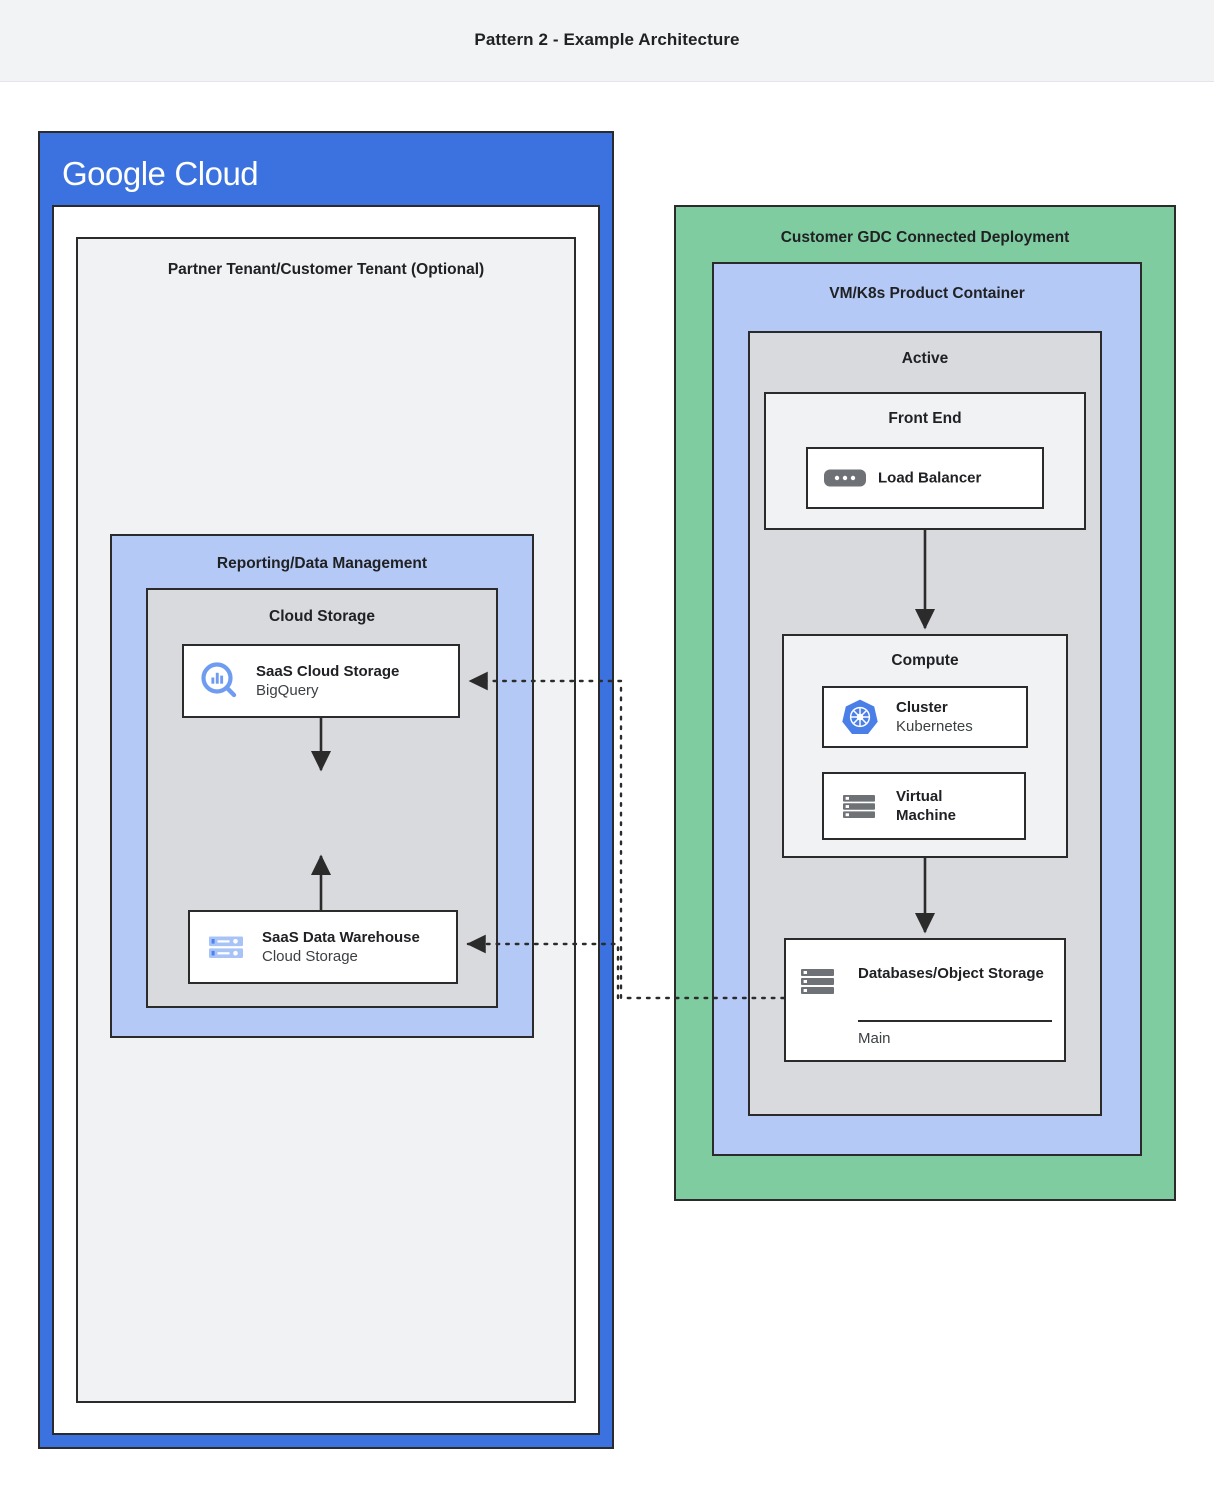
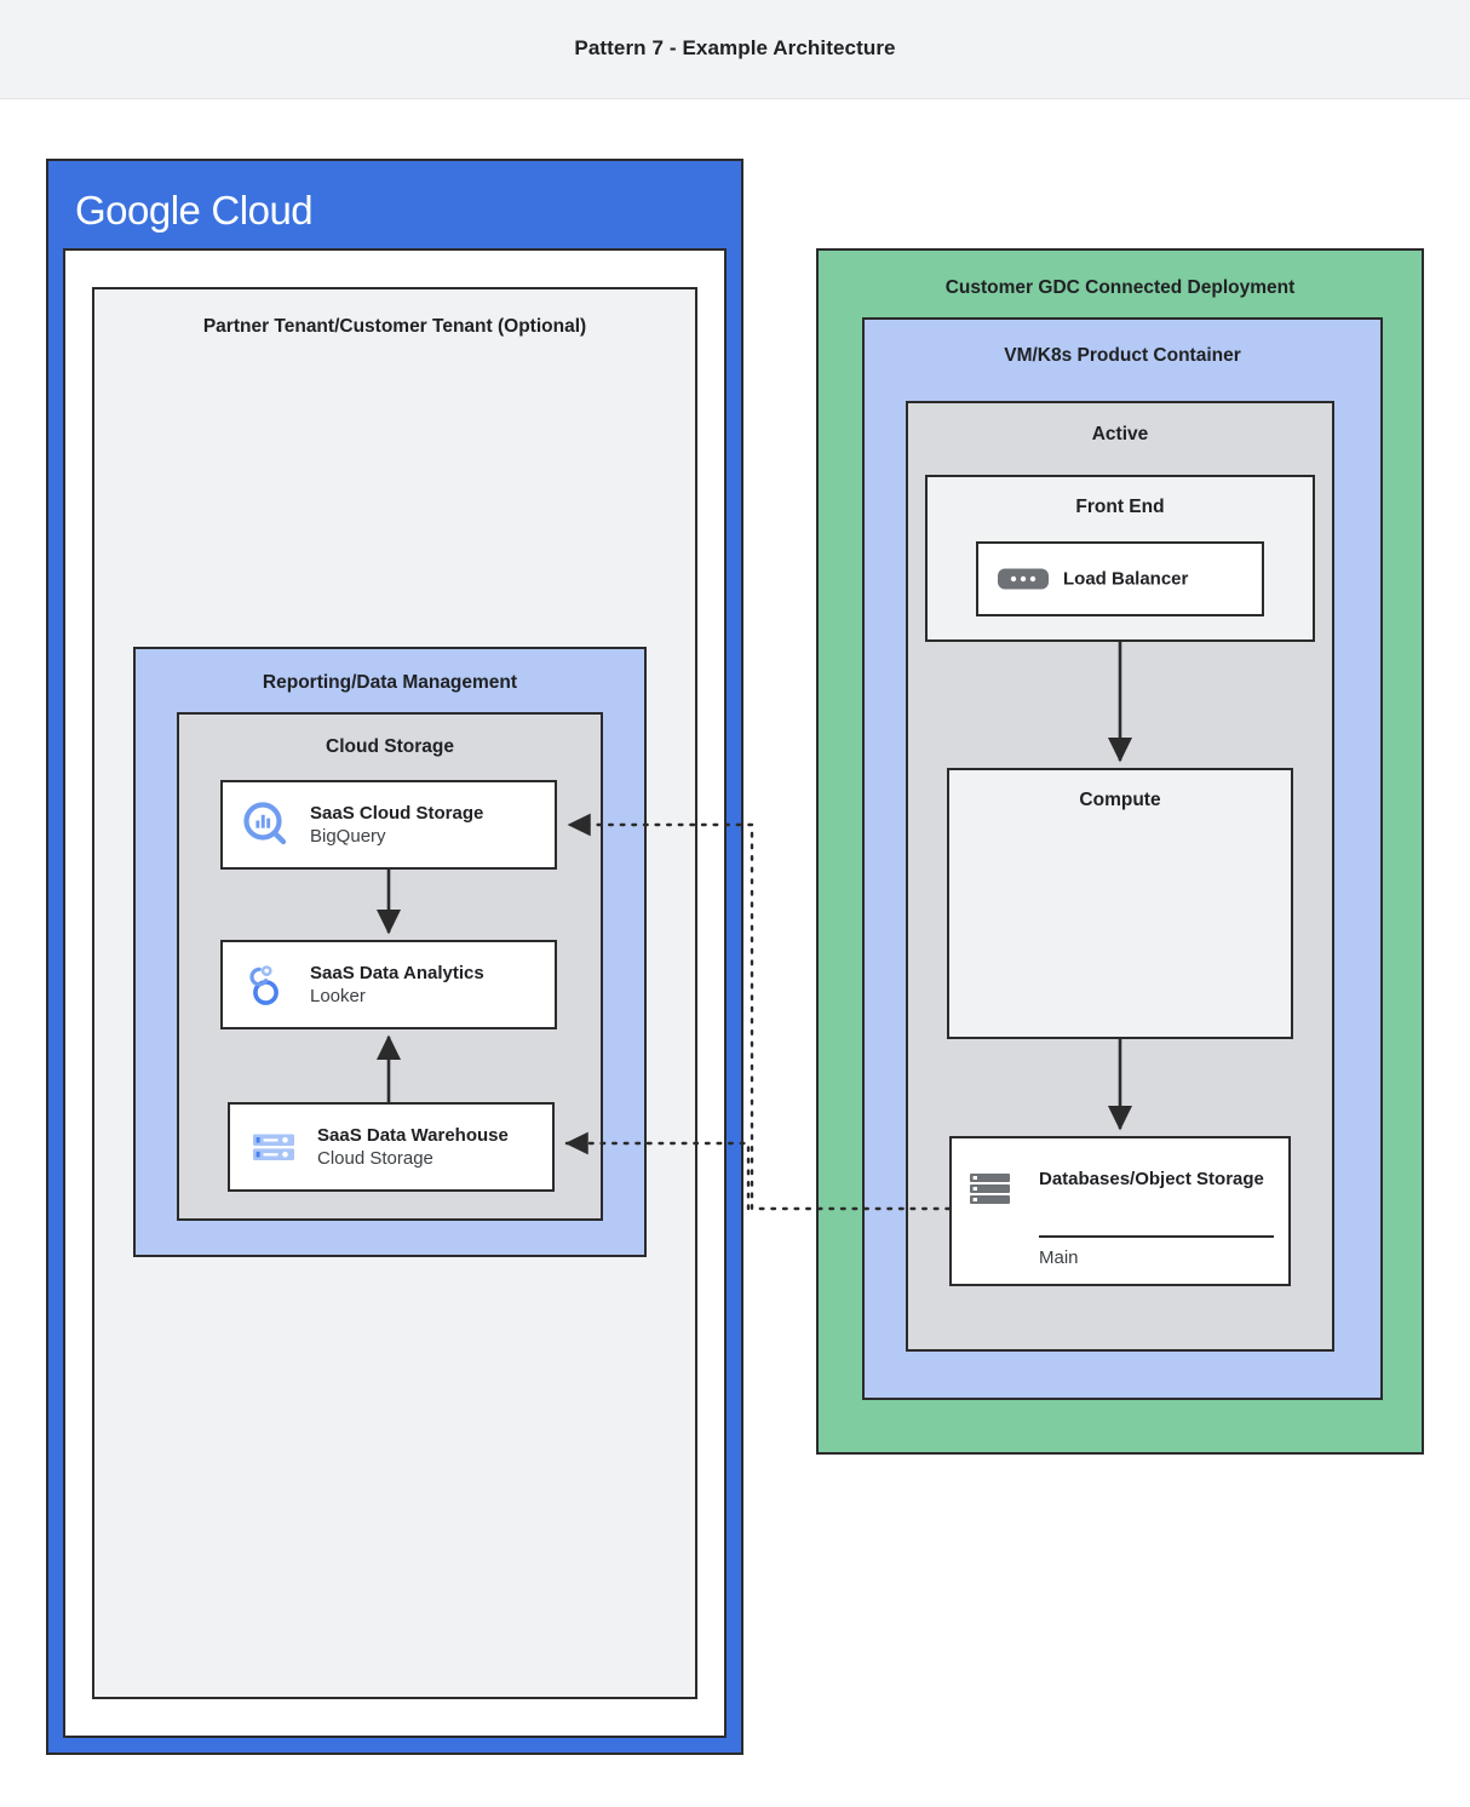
- Pattern 2 - Example Architecture
+ Pattern 7 - Example Architecture
  Google Cloud
  Partner Tenant/Customer Tenant (Optional)
  Reporting/Data Management
  Cloud Storage
  SaaS Cloud Storage
  BigQuery
+ SaaS Data Analytics
+ Looker
  SaaS Data Warehouse
  Cloud Storage
  Customer GDC Connected Deployment
  VM/K8s Product Container
  Active
  Front End
  Load Balancer
  Compute
- Cluster
- Kubernetes
- Virtual
- Machine
  Databases/Object Storage
  Main
